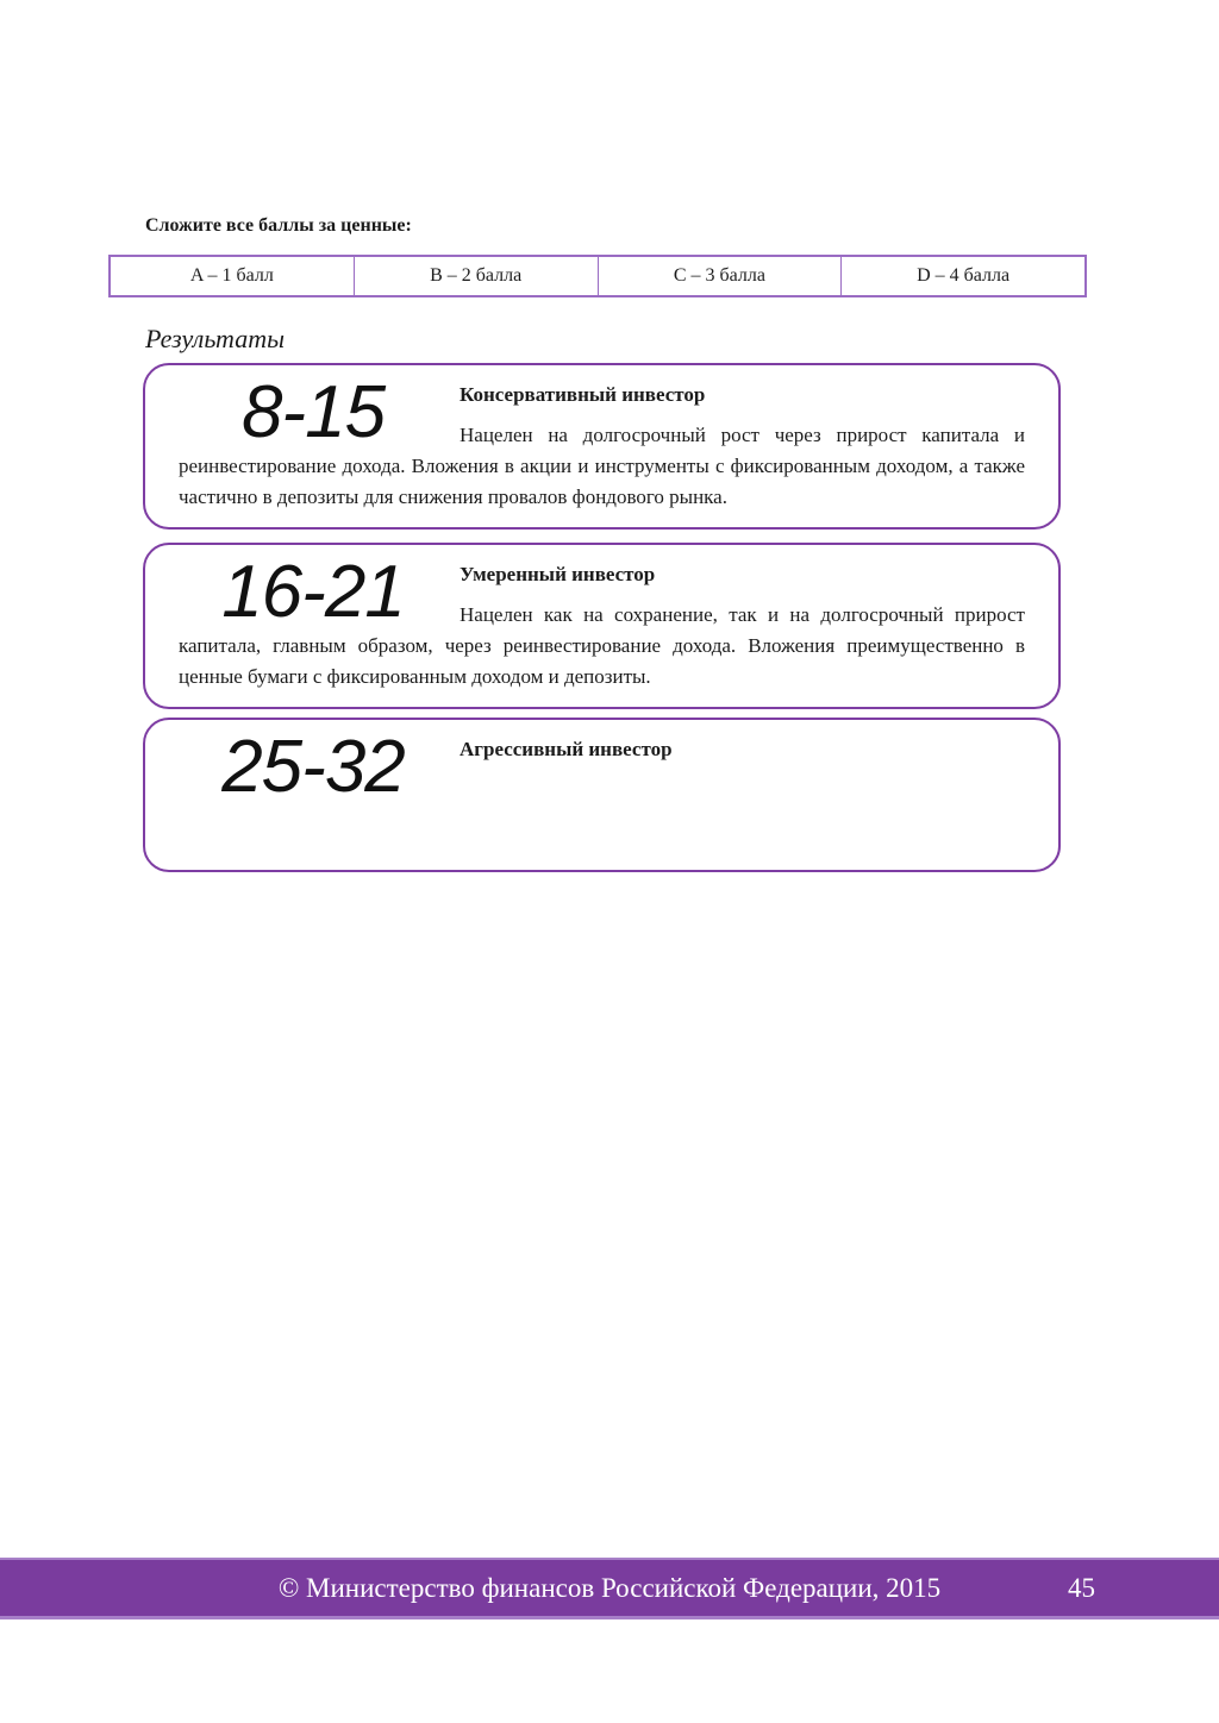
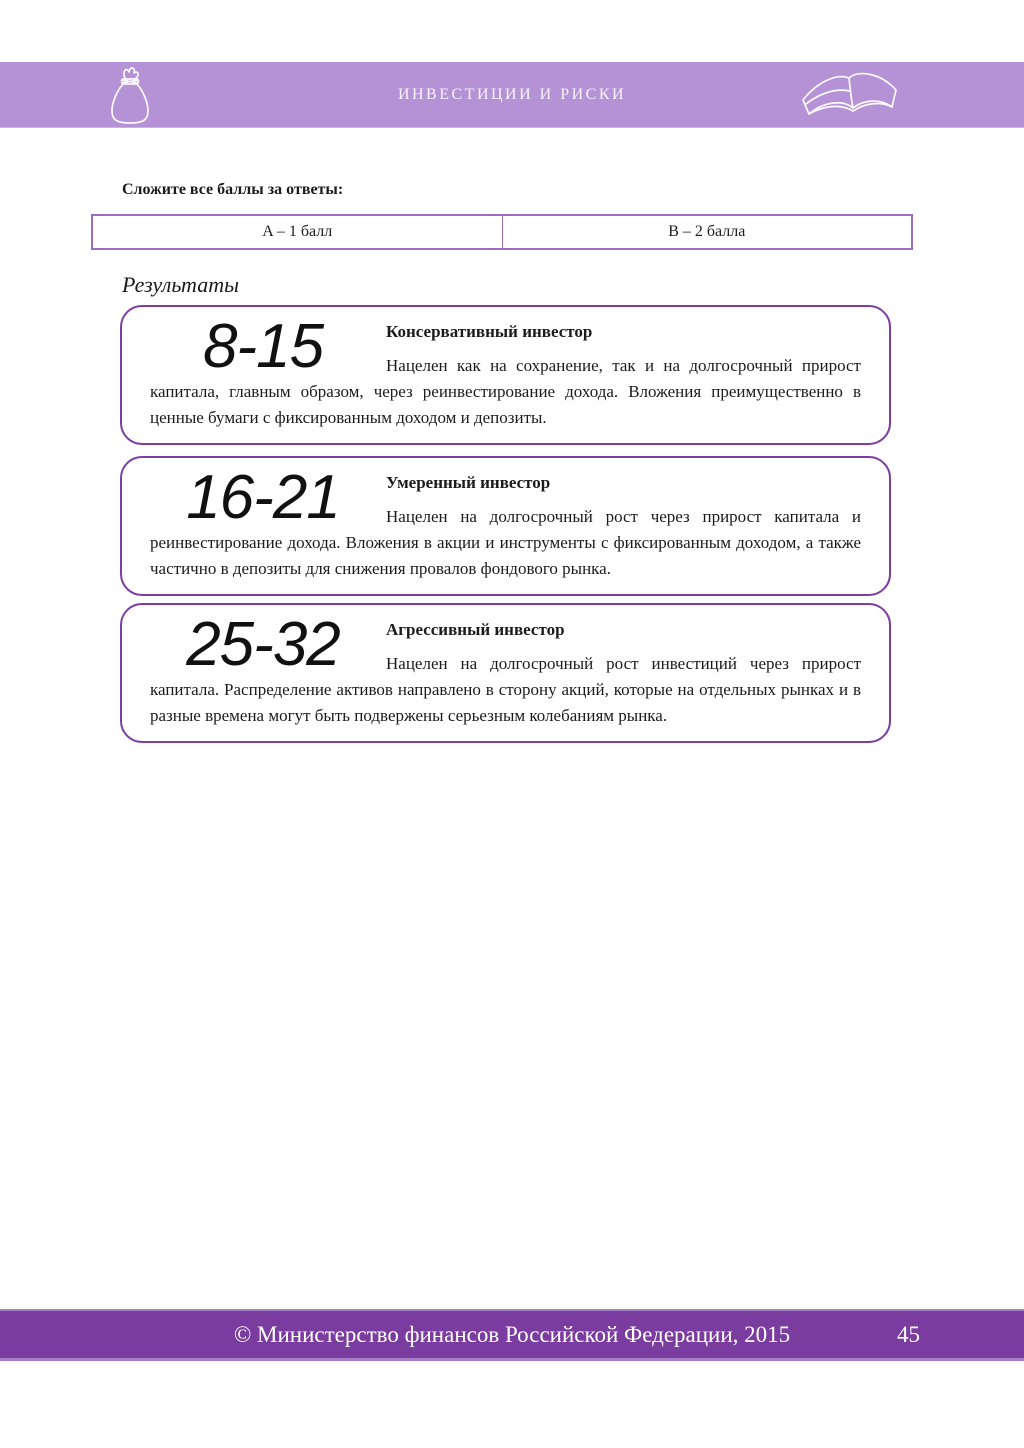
+ ИНВЕСТИЦИИ И РИСКИ
- Сложите все баллы за ценные:
+ Сложите все баллы за ответы:
  A – 1 балл
  B – 2 балла
- C – 3 балла
- D – 4 балла
  Результаты
  8-15
  Консервативный инвестор
- Нацелен на долгосрочный рост через прирост капитала и реинве­стирование дохода. Вложения в акции и инструменты с фиксированным доходом, а также ча­стично в депозиты для снижения провалов фондового рынка.
+ Нацелен как на сохранение, так и на долгосрочный прирост капита­ла, главным образом, через реинвестирование дохода. Вложения преимущественно в ценные бумаги с фиксированным доходом и депозиты.
  16-21
  Умеренный инвестор
- Нацелен как на сохранение, так и на долгосрочный прирост капита­ла, главным образом, через реинвестирование дохода. Вложения преимущественно в ценные бумаги с фиксированным доходом и депозиты.
+ Нацелен на долгосрочный рост через прирост капитала и реинве­стирование дохода. Вложения в акции и инструменты с фиксированным доходом, а также ча­стично в депозиты для снижения провалов фондового рынка.
  25-32
  Агрессивный инвестор
+ Нацелен на долгосрочный рост инвестиций через прирост капита­ла. Распределение активов направлено в сторону акций, которые на отдельных рынках и в раз­ные времена могут быть подвержены серьезным колебаниям рынка.
  © Министерство финансов Российской Федерации, 2015
  45
